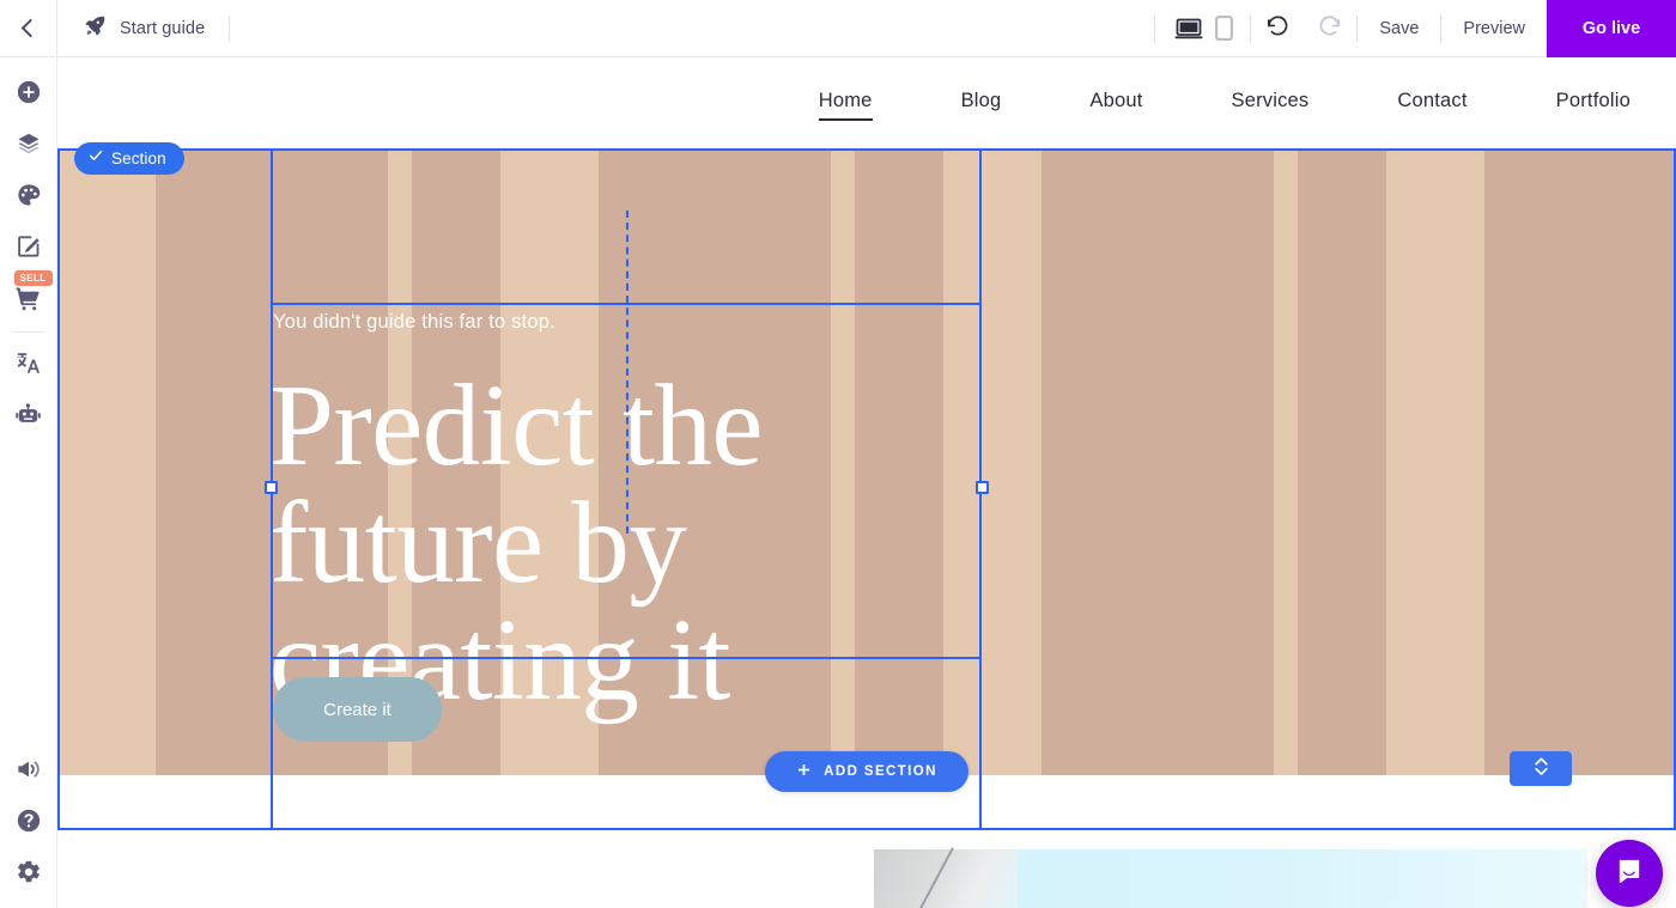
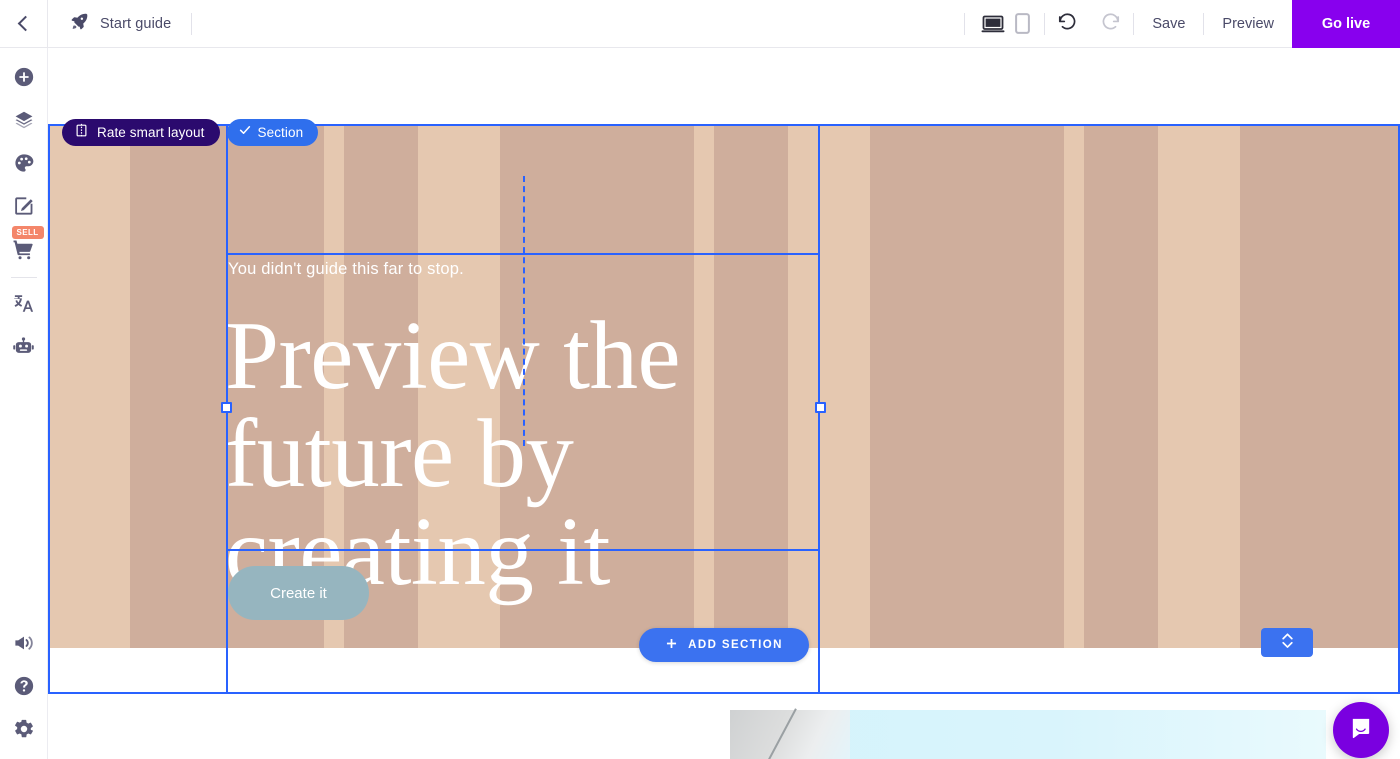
  Start guide
  Save
  Preview
  Go live
  SELL
- Home
- Blog
- About
- Services
- Contact
- Portfolio
  You didn't guide this far to stop.
- Predict the future by creating it
+ Preview the future by creating it
  Create it
+ Rate smart layout
  Section
  ADD SECTION
